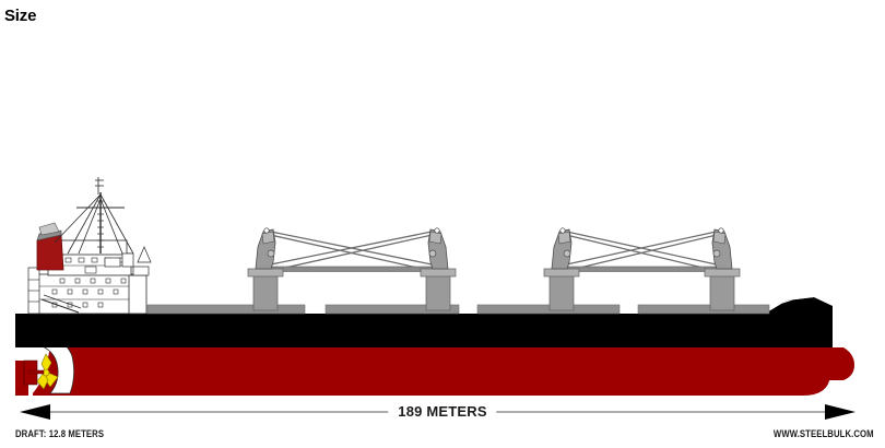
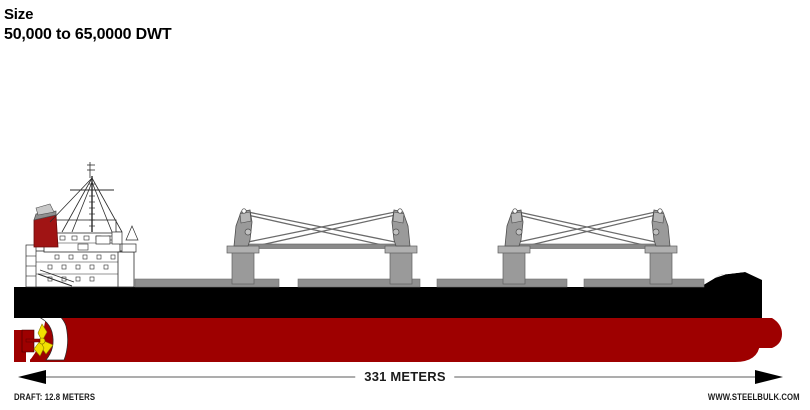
  Size
+ 50,000 to 65,0000 DWT
- 189 METERS
+ 331 METERS
  DRAFT: 12.8 METERS
  WWW.STEELBULK.COM
